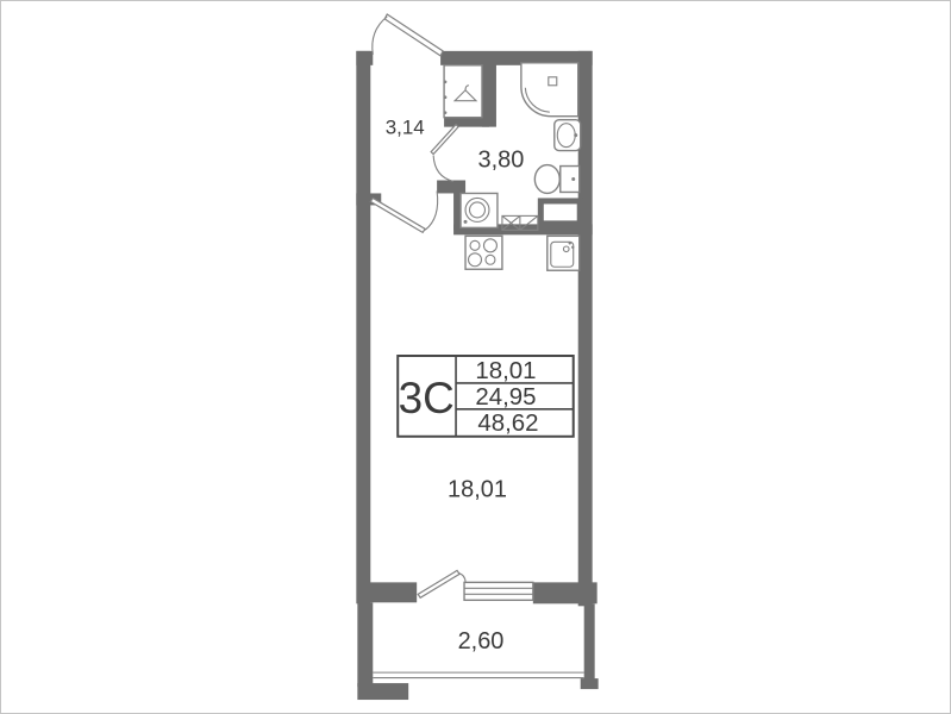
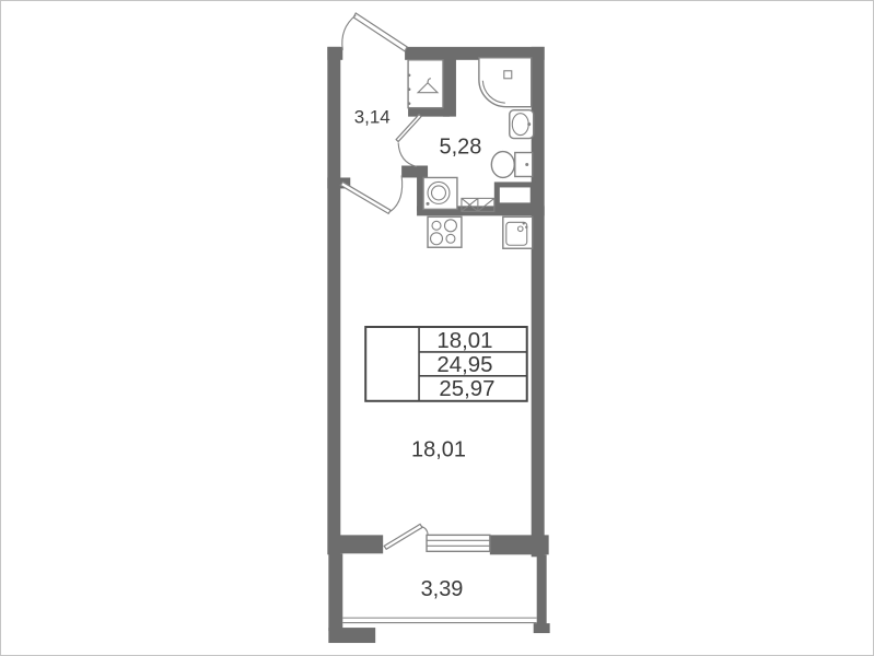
- 3С
  18,01
  24,95
- 48,62
+ 25,97
  3,14
- 3,80
+ 5,28
  18,01
- 2,60
+ 3,39
